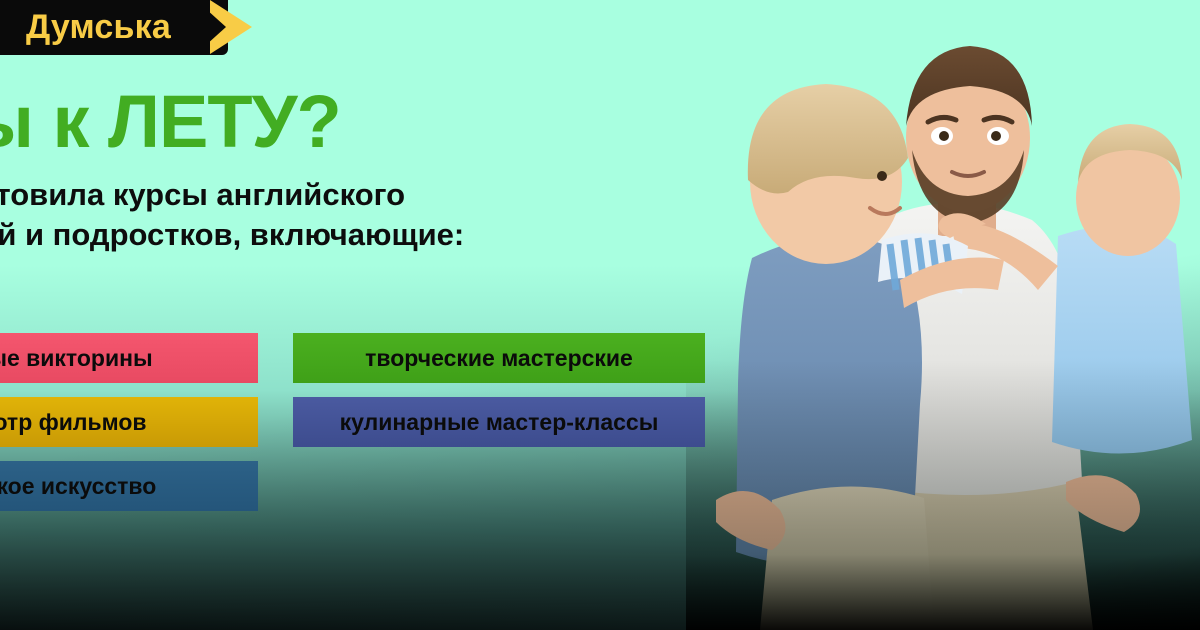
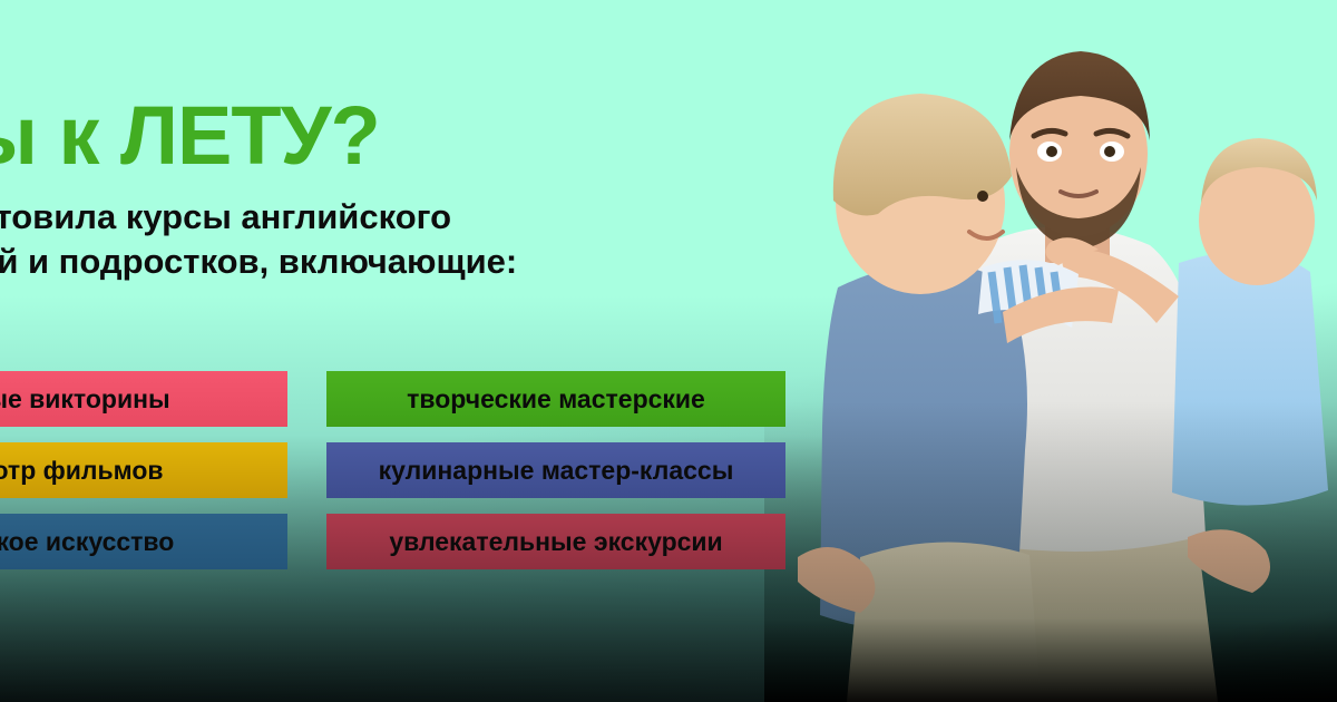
- Думська
  ы к ЛЕТУ?
  товила курсы английского
  й и подростков, включающие:
  е викторины
  творческие мастерские
  отр фильмов
  кулинарные мастер-классы
  кое искусство
+ увлекательные экскурсии
